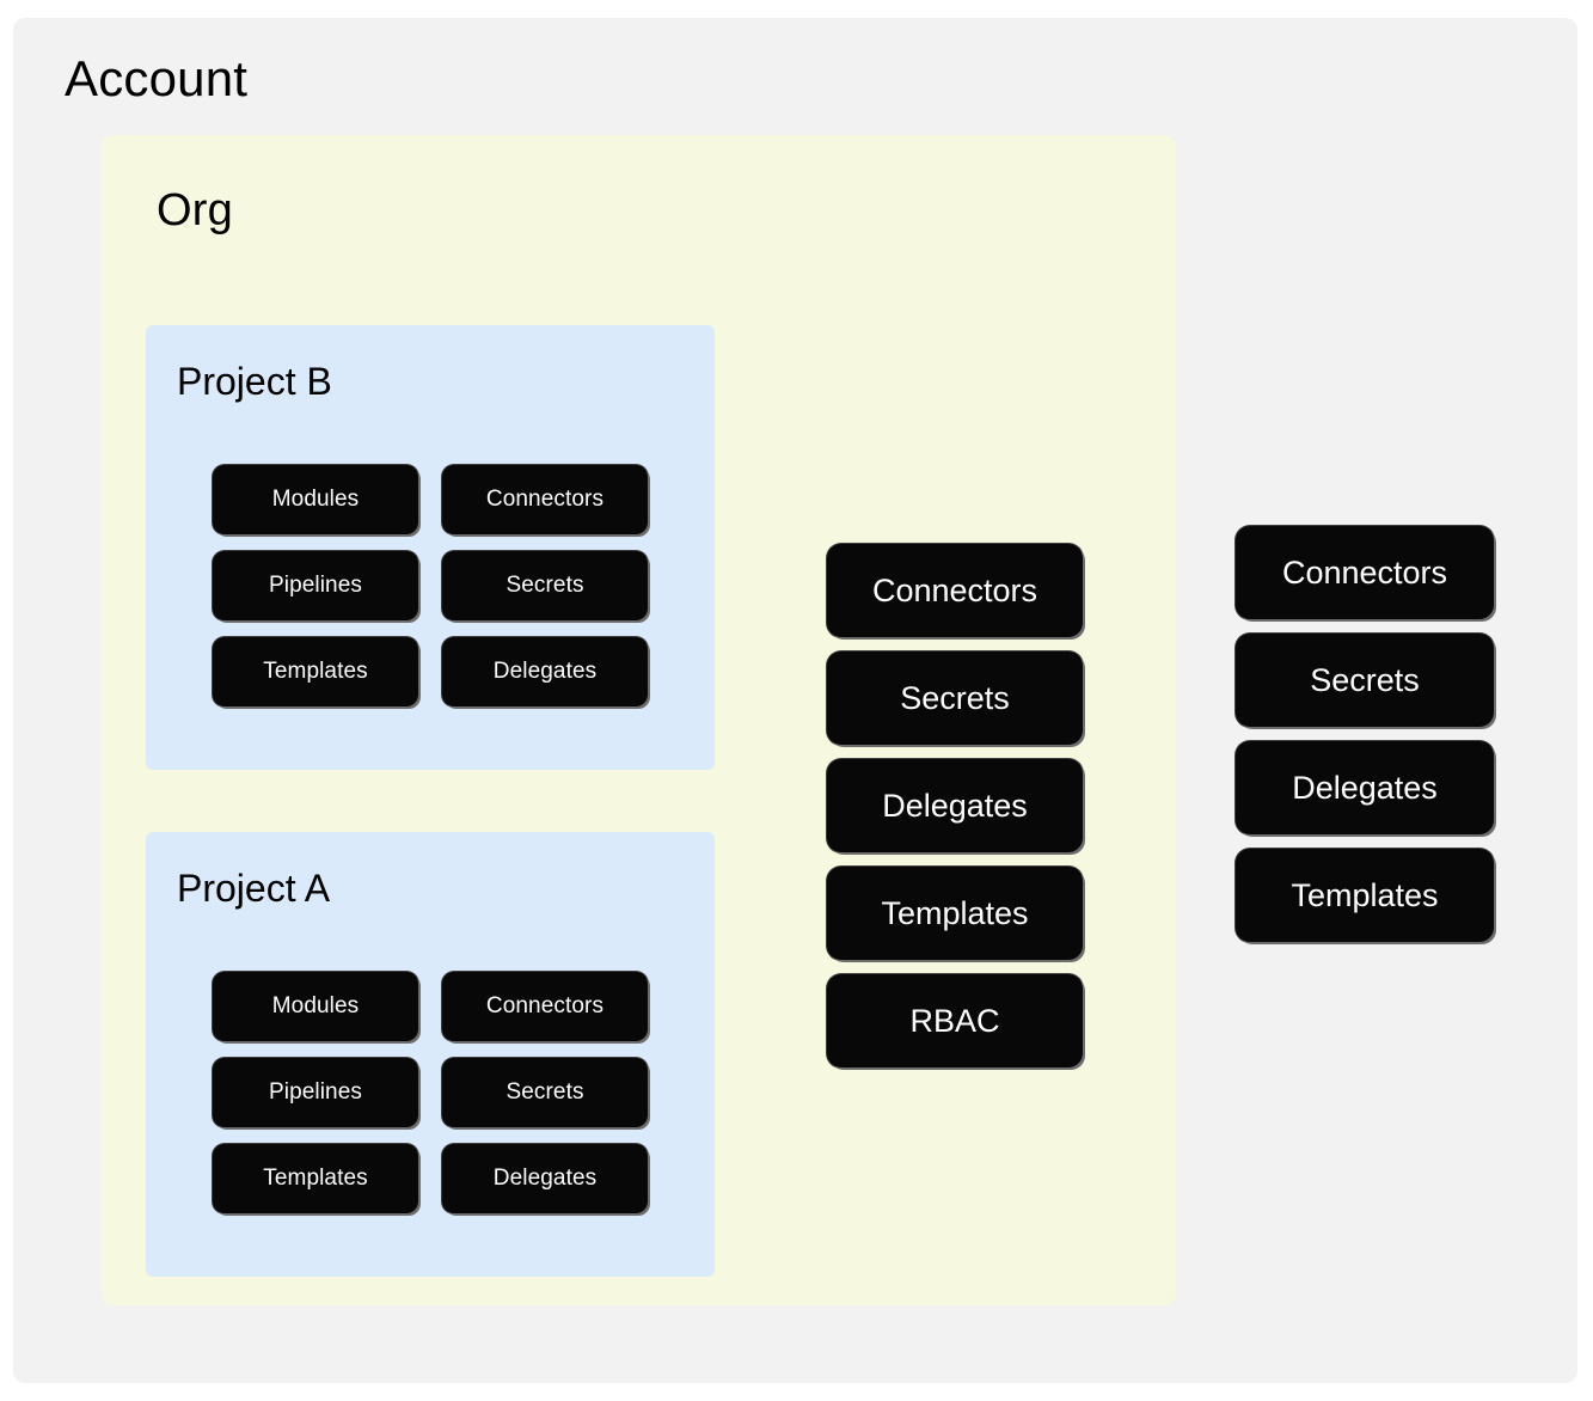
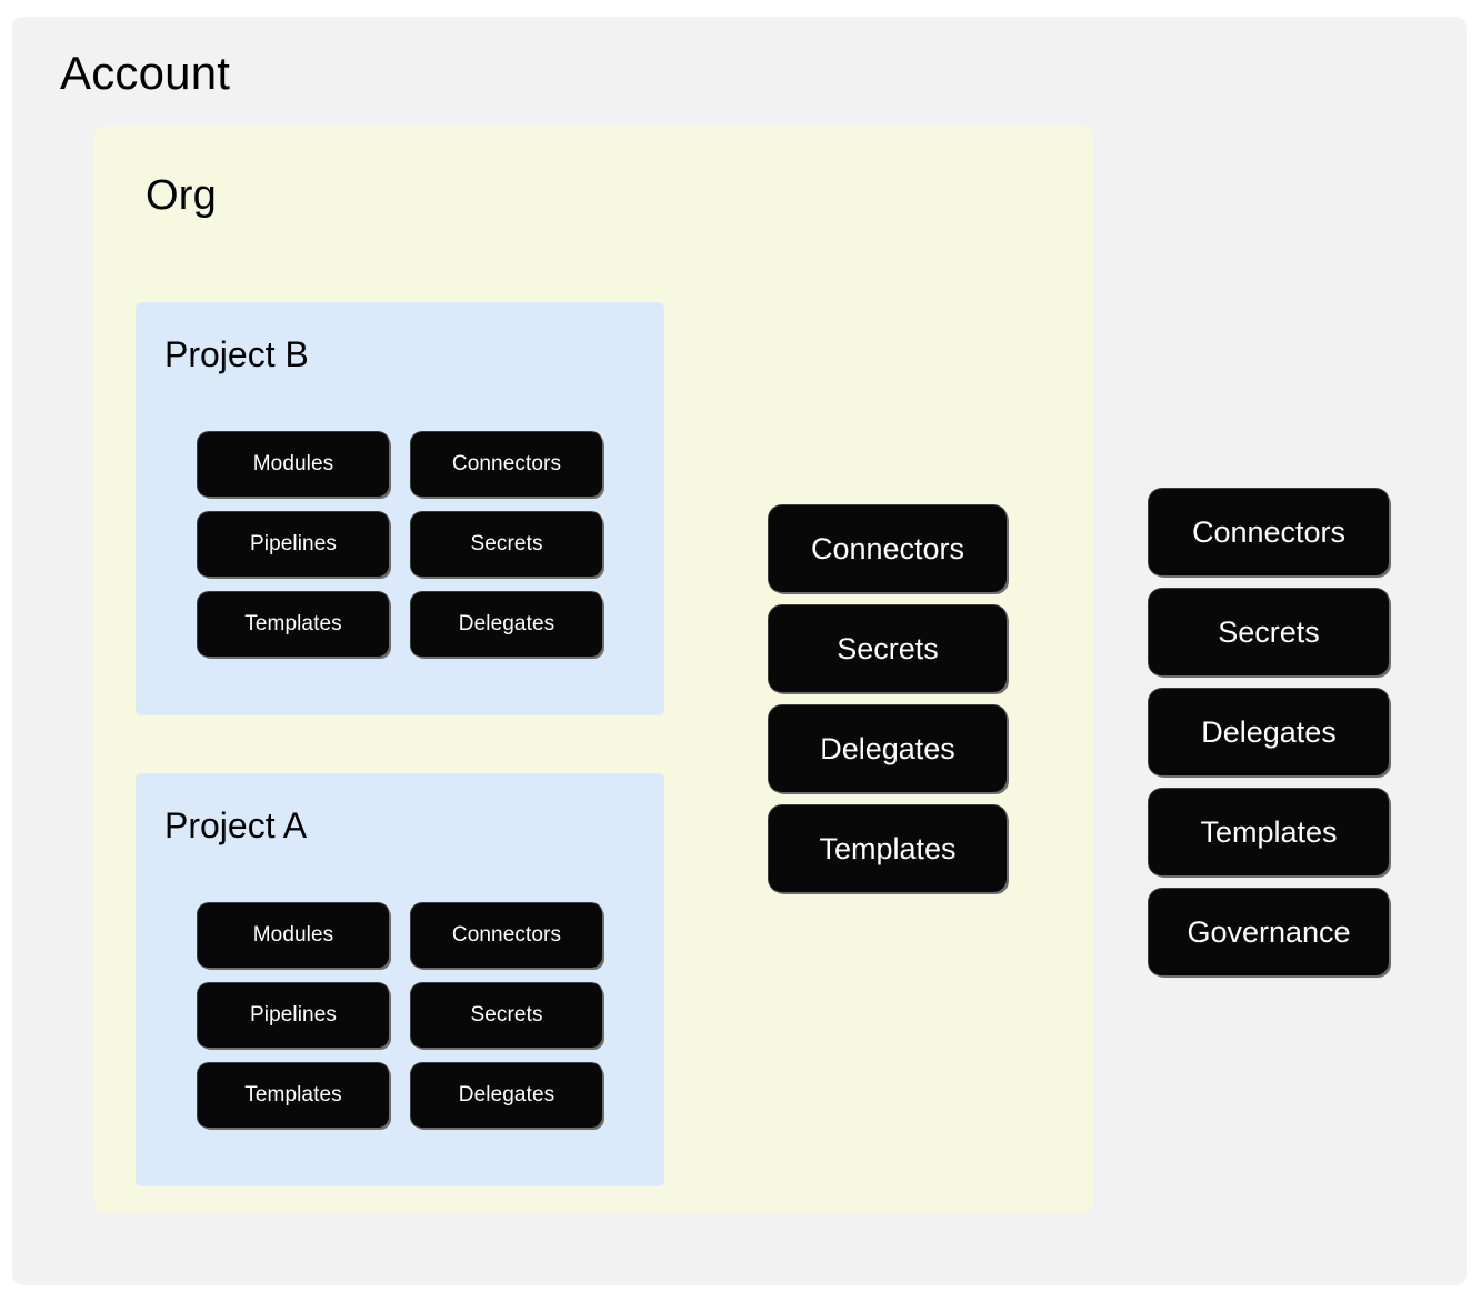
  Account
  Org
  Project B
  Modules
  Connectors
  Pipelines
  Secrets
  Templates
  Delegates
  Project A
  Modules
  Connectors
  Pipelines
  Secrets
  Templates
  Delegates
  Connectors
  Secrets
  Delegates
  Templates
- RBAC
  Connectors
  Secrets
  Delegates
  Templates
+ Governance
